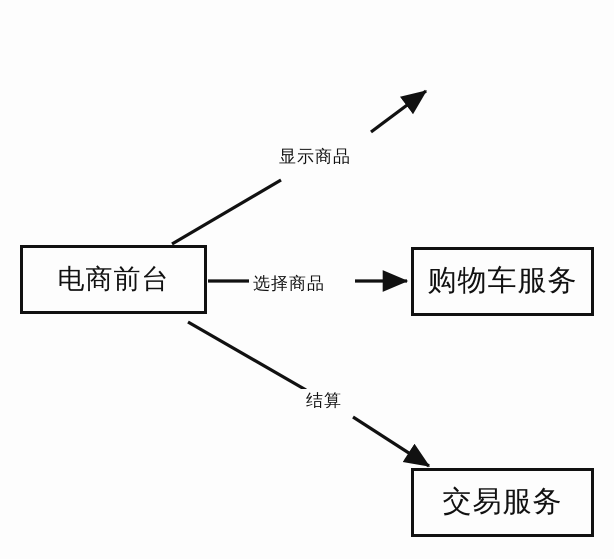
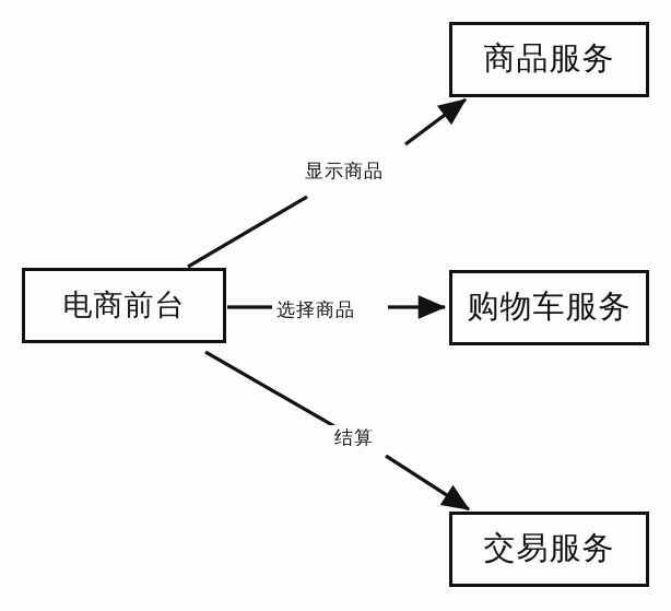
  电商前台
+ 商品服务
  购物车服务
  交易服务
  显示商品
  选择商品
  结算
